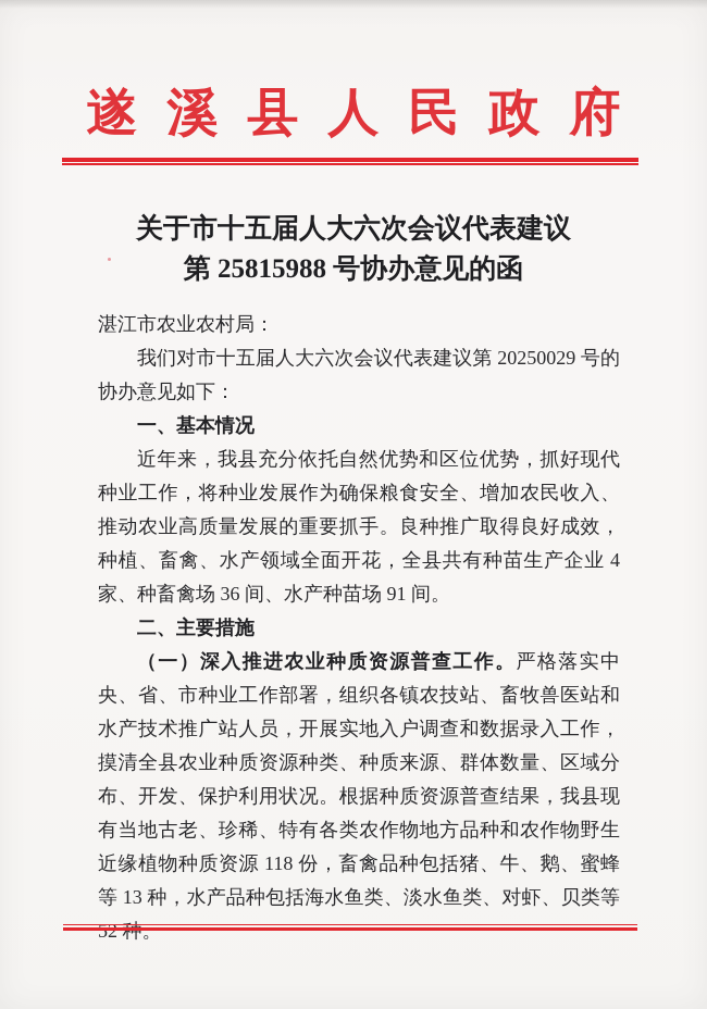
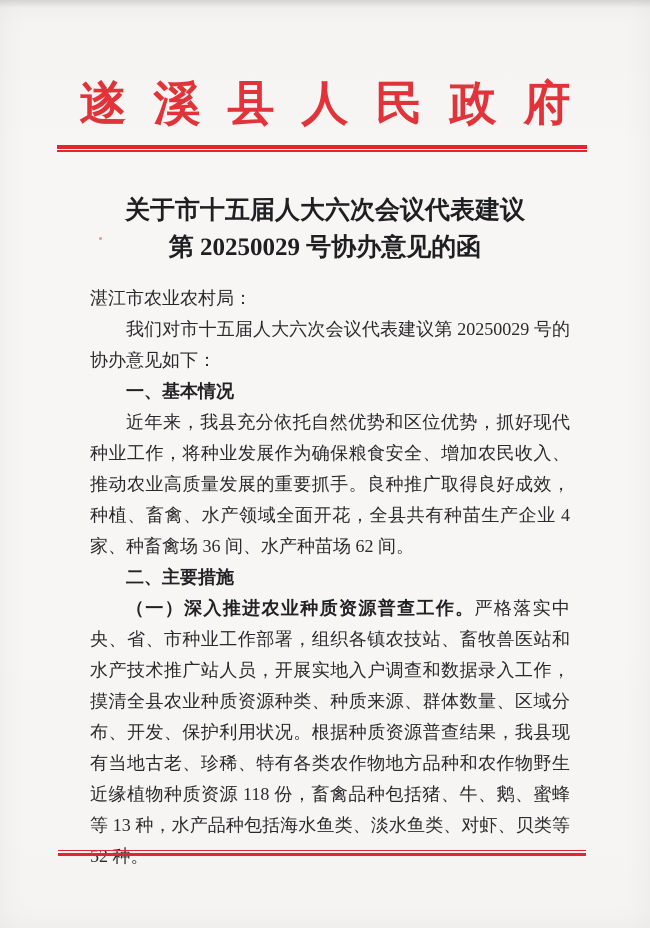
  遂溪县人民政府
  关于市十五届人大六次会议代表建议
- 第 25815988 号协办意见的函
+ 第 20250029 号协办意见的函
  湛江市农业农村局：
  我们对市十五届人大六次会议代表建议第 20250029 号的协办意见如下：
  一、基本情况
- 近年来，我县充分依托自然优势和区位优势，抓好现代种业工作，将种业发展作为确保粮食安全、增加农民收入、推动农业高质量发展的重要抓手。良种推广取得良好成效，种植、畜禽、水产领域全面开花，全县共有种苗生产企业 4 家、种畜禽场 36 间、水产种苗场 91 间。
+ 近年来，我县充分依托自然优势和区位优势，抓好现代种业工作，将种业发展作为确保粮食安全、增加农民收入、推动农业高质量发展的重要抓手。良种推广取得良好成效，种植、畜禽、水产领域全面开花，全县共有种苗生产企业 4 家、种畜禽场 36 间、水产种苗场 62 间。
  二、主要措施
  （一）深入推进农业种质资源普查工作。严格落实中央、省、市种业工作部署，组织各镇农技站、畜牧兽医站和水产技术推广站人员，开展实地入户调查和数据录入工作，摸清全县农业种质资源种类、种质来源、群体数量、区域分布、开发、保护利用状况。根据种质资源普查结果，我县现有当地古老、珍稀、特有各类农作物地方品种和农作物野生近缘植物种质资源 118 份，畜禽品种包括猪、牛、鹅、蜜蜂等 13 种，水产品种包括海水鱼类、淡水鱼类、对虾、贝类等
